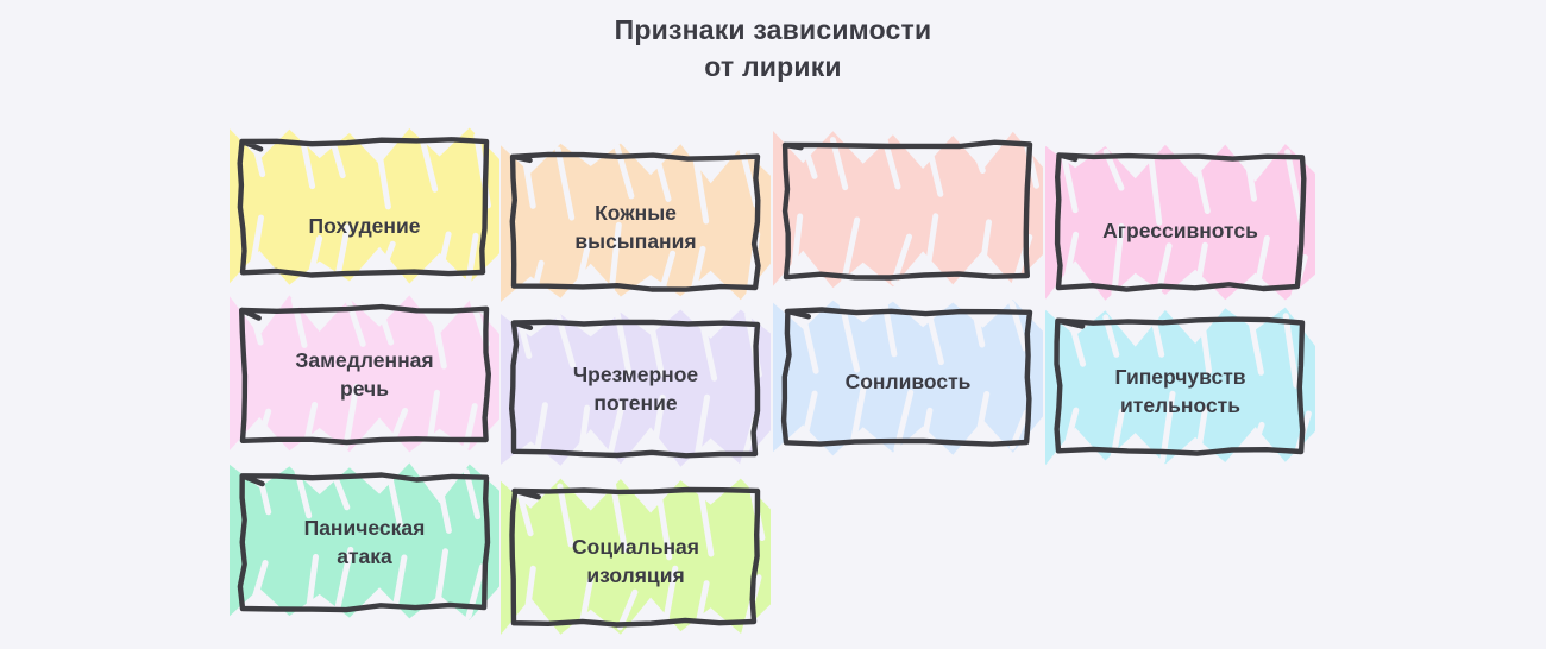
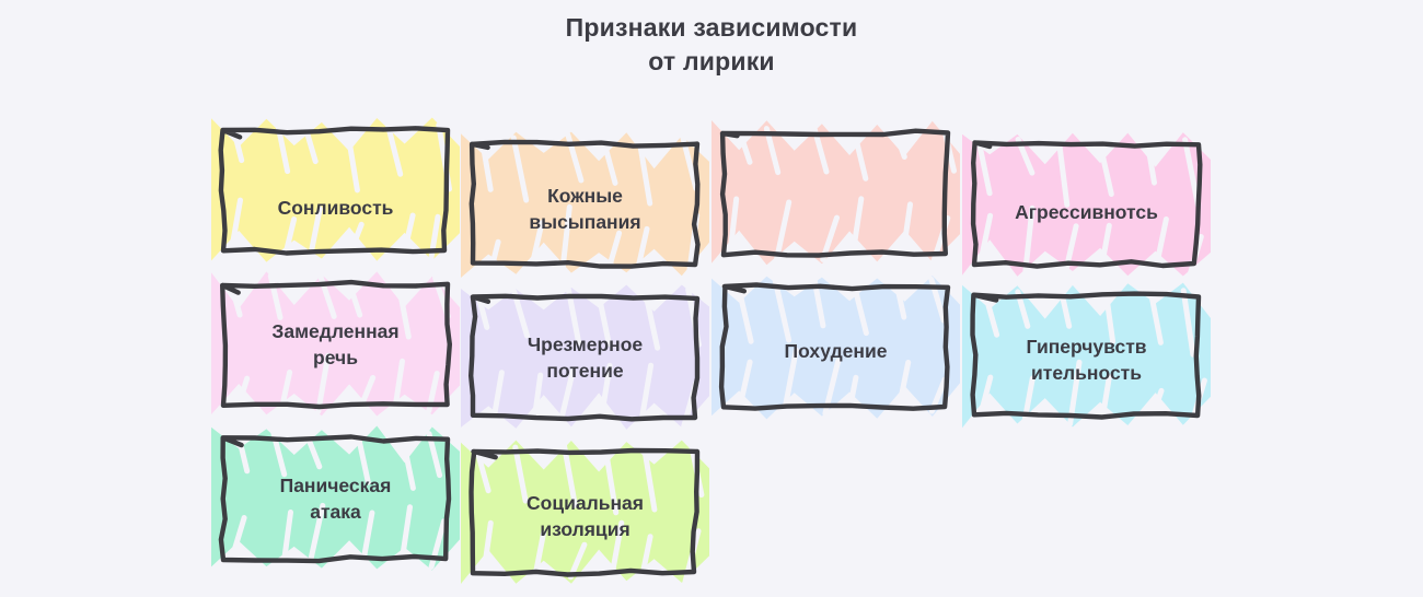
  Признаки зависимости
  от лирики
- Похудение
+ Сонливость
  Кожные
  высыпания
  Агрессивнотсь
  Замедленная
  речь
  Чрезмерное
  потение
- Сонливость
+ Похудение
  Гиперчувств
  ительность
  Паническая
  атака
  Социальная
  изоляция
